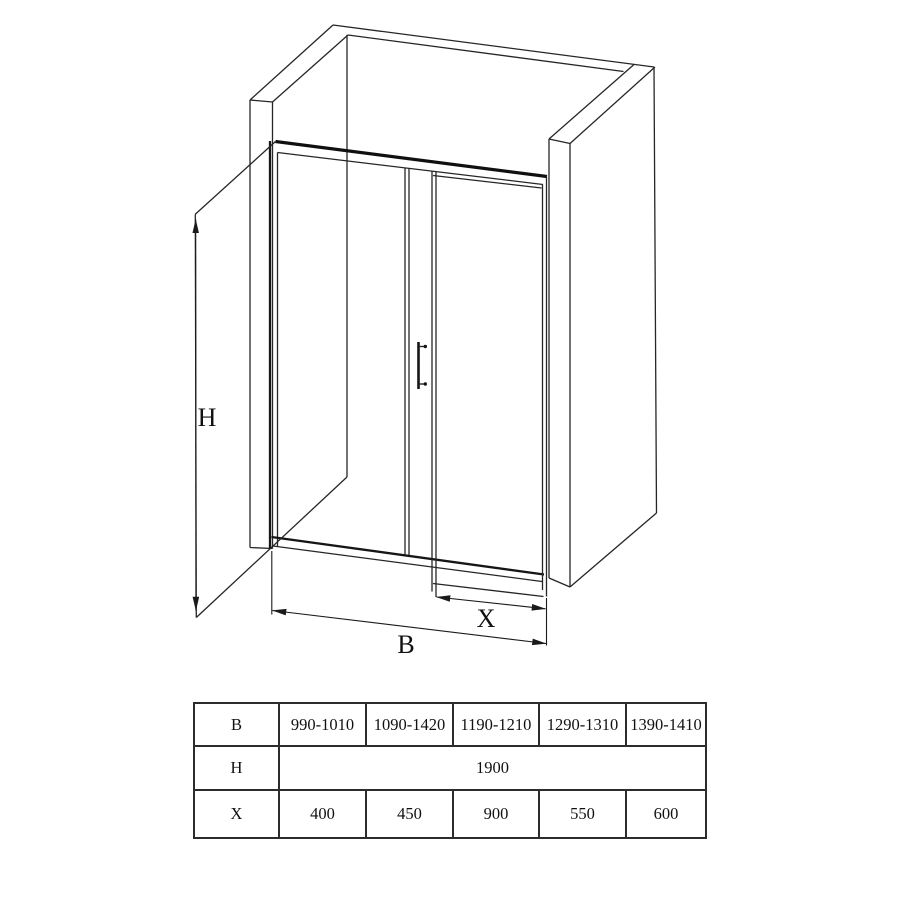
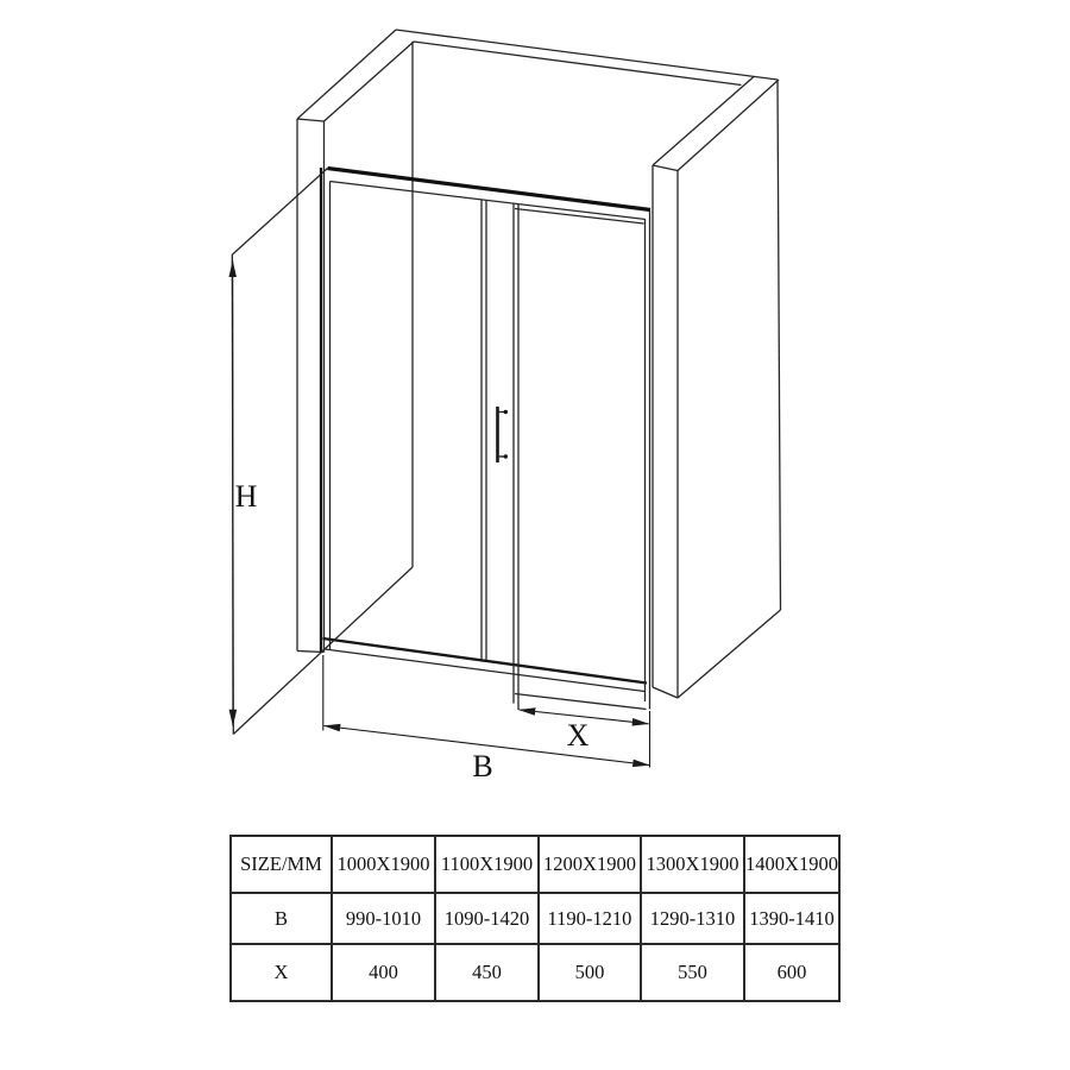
  H
  B
  X
+ SIZE/MM	1000X1900	1100X1900	1200X1900	1300X1900	1400X1900
  B	990-1010	1090-1420	1190-1210	1290-1310	1390-1410
- H	1900
- X	400	450	900	550	600
+ X	400	450	500	550	600
